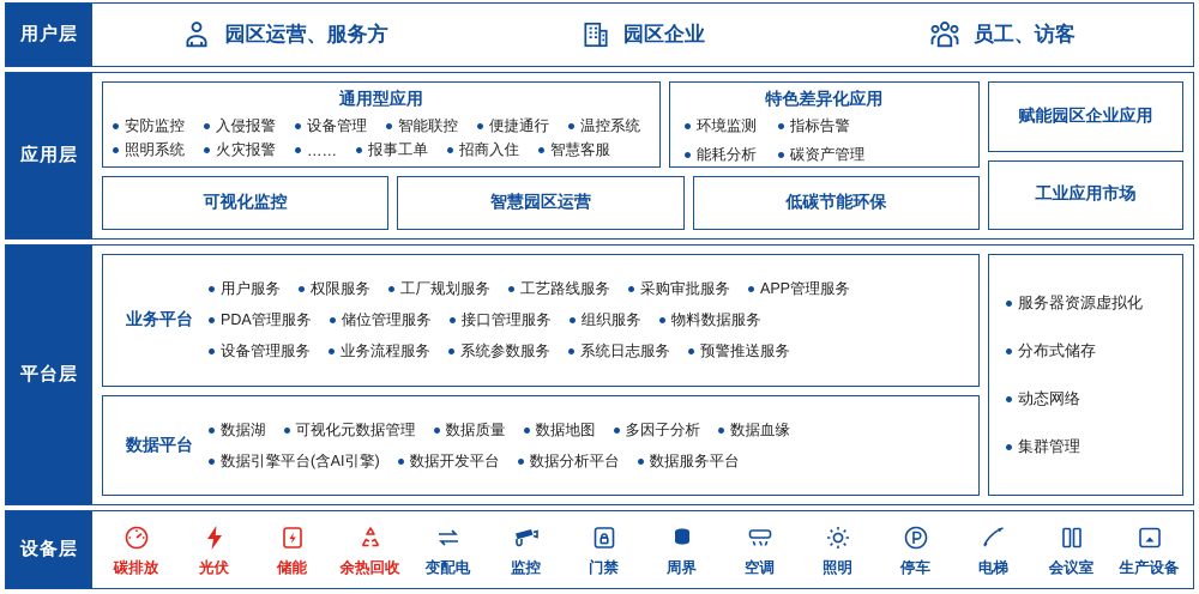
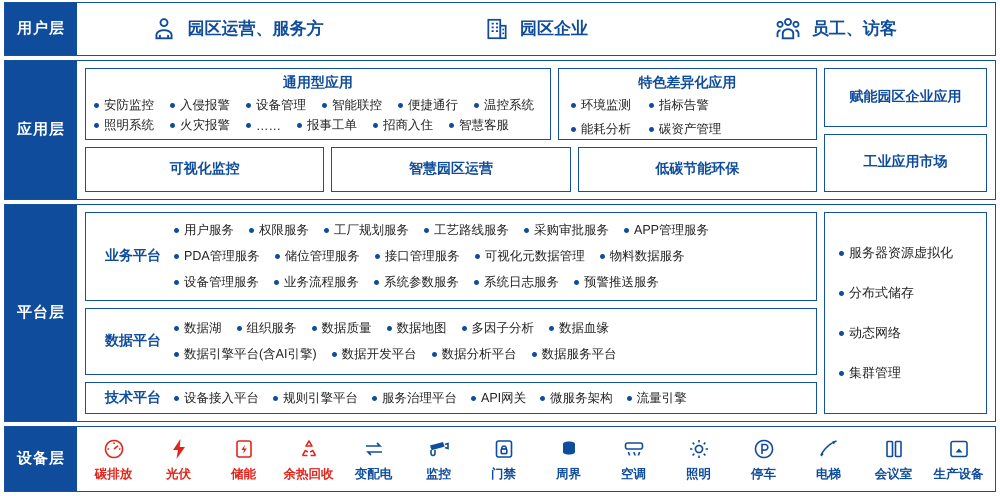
  用户层
  园区运营、服务方
  园区企业
  员工、访客
  应用层
  通用型应用
  安防监控
  入侵报警
  设备管理
  智能联控
  便捷通行
  温控系统
  照明系统
  火灾报警
  ……
  报事工单
  招商入住
  智慧客服
  特色差异化应用
  环境监测
  指标告警
  能耗分析
  碳资产管理
  可视化监控
  智慧园区运营
  低碳节能环保
  赋能园区企业应用
  工业应用市场
  平台层
  业务平台
  用户服务
  权限服务
  工厂规划服务
  工艺路线服务
  采购审批服务
  APP管理服务
  PDA管理服务
  储位管理服务
  接口管理服务
- 组织服务
+ 可视化元数据管理
  物料数据服务
  设备管理服务
  业务流程服务
  系统参数服务
  系统日志服务
  预警推送服务
  数据平台
  数据湖
- 可视化元数据管理
+ 组织服务
  数据质量
  数据地图
  多因子分析
  数据血缘
  数据引擎平台(含AI引擎)
  数据开发平台
  数据分析平台
  数据服务平台
+ 技术平台
+ 设备接入平台
+ 规则引擎平台
+ 服务治理平台
+ API网关
+ 微服务架构
+ 流量引擎
  服务器资源虚拟化
  分布式储存
  动态网络
  集群管理
  设备层
  碳排放
  光伏
  储能
  余热回收
  变配电
  监控
  门禁
  周界
  空调
  照明
  停车
  电梯
  会议室
  生产设备
